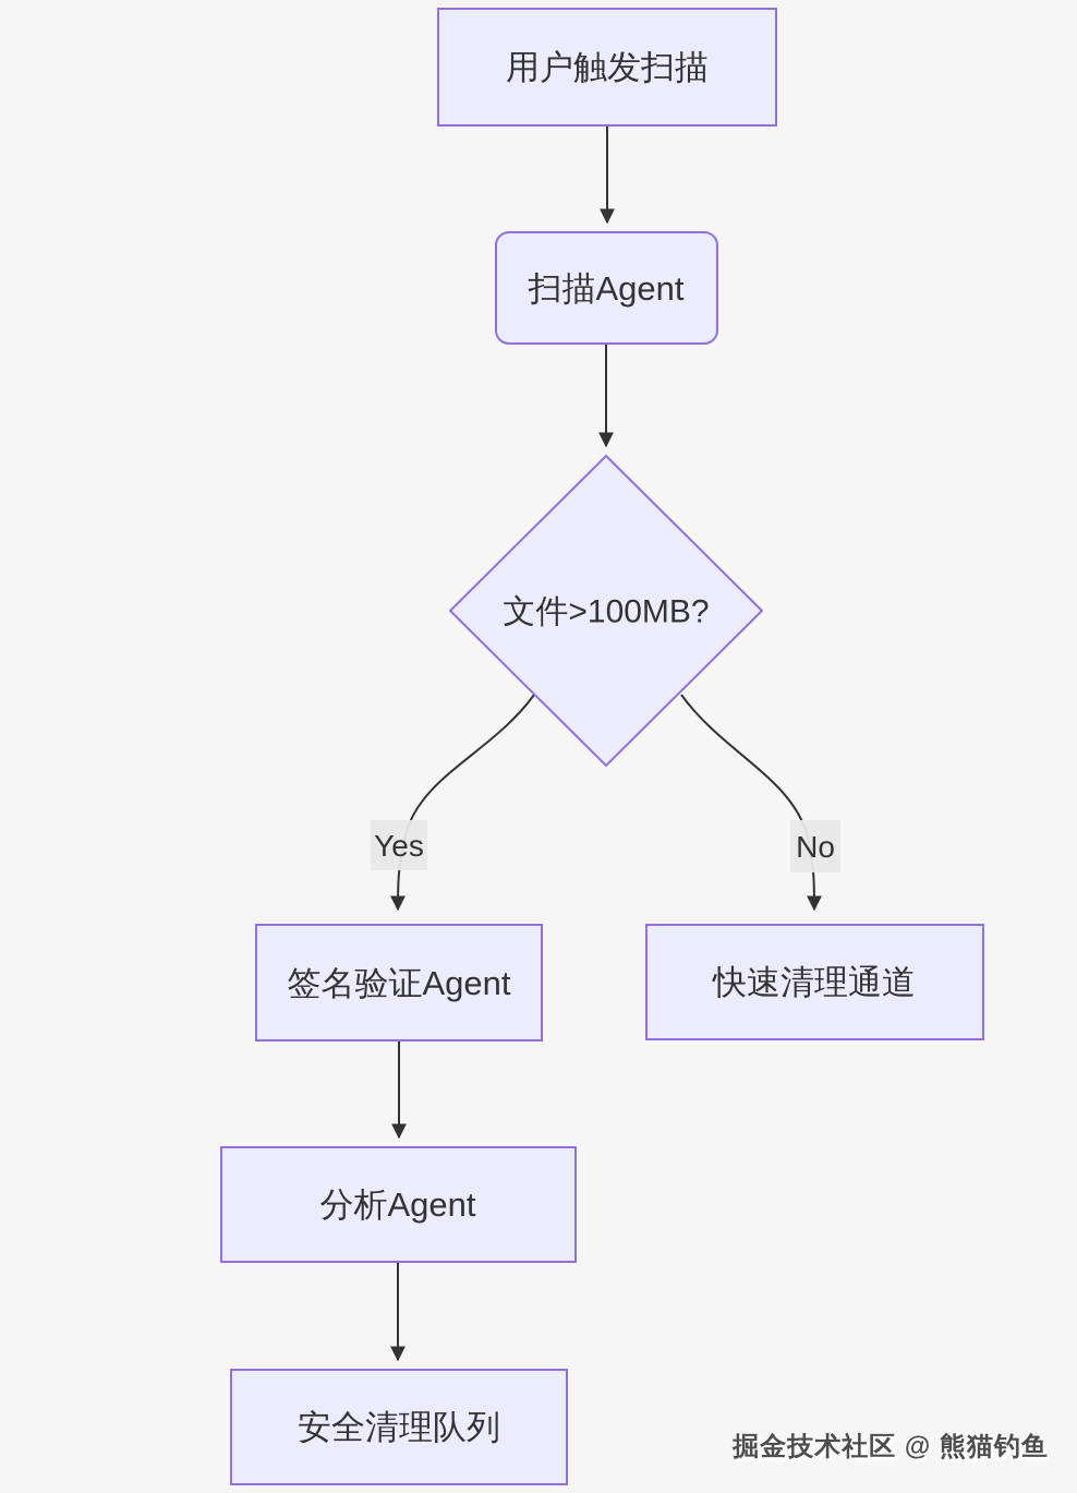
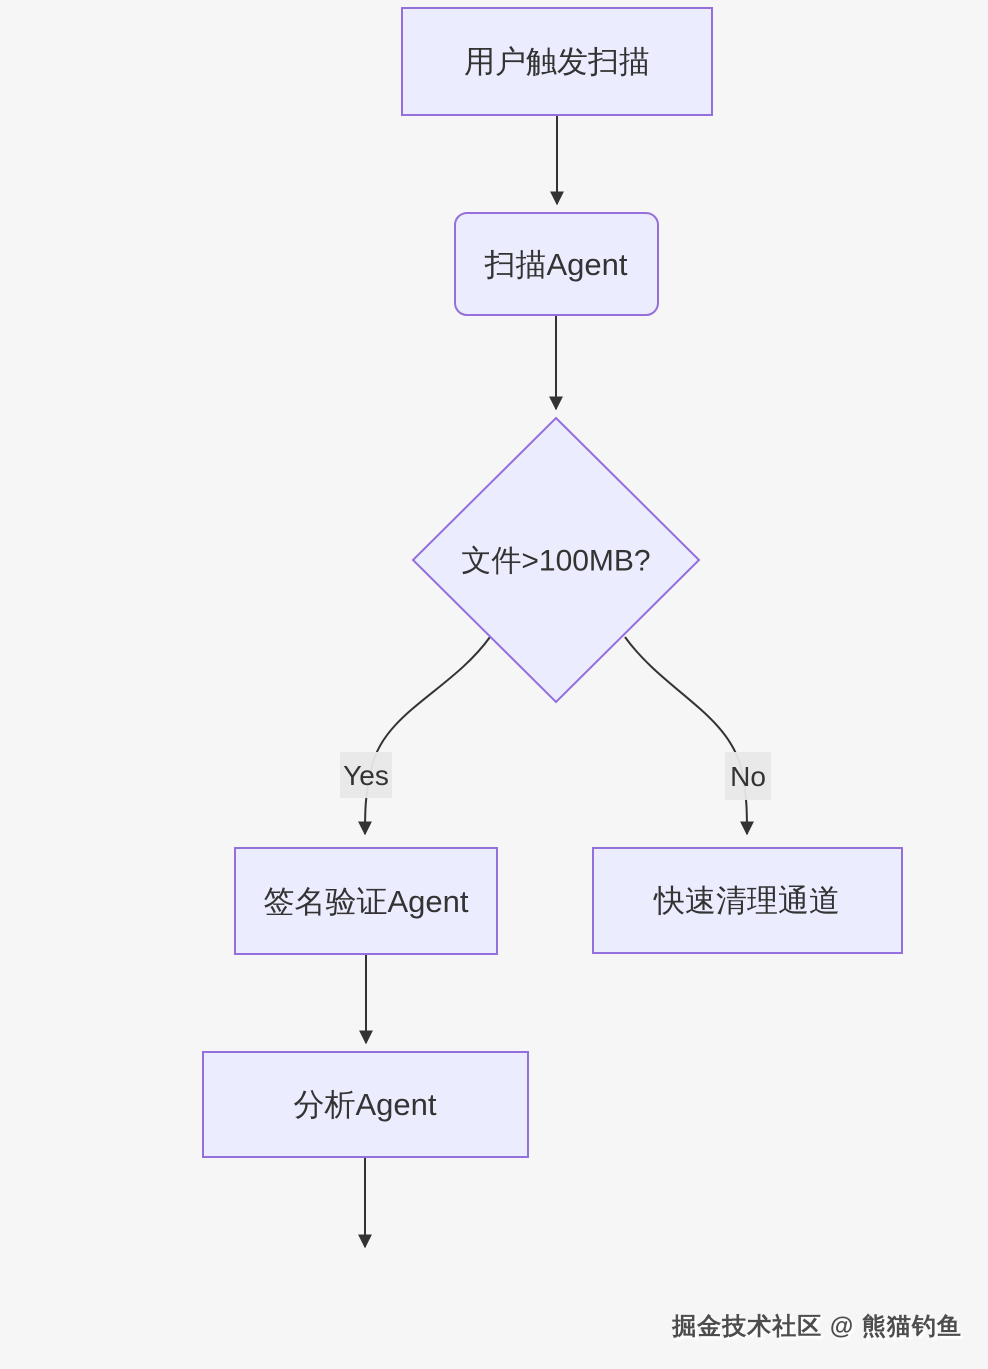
  Yes
  No
  用户触发扫描
  扫描Agent
  文件>100MB?
  签名验证Agent
  快速清理通道
  分析Agent
- 安全清理队列
  掘金技术社区 @ 熊猫钓鱼
